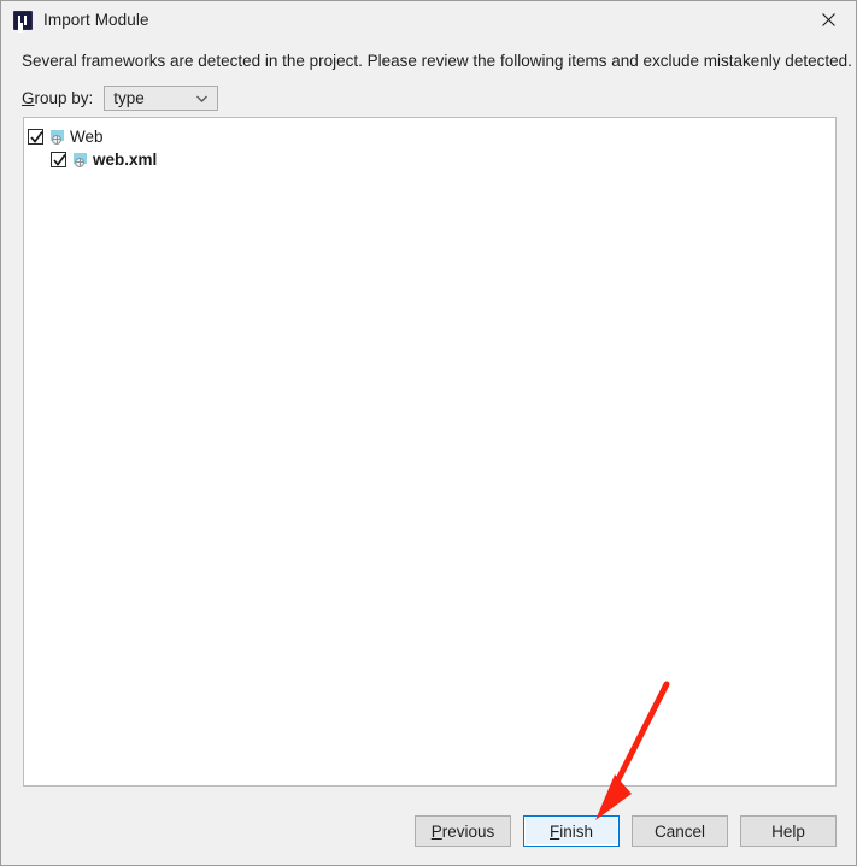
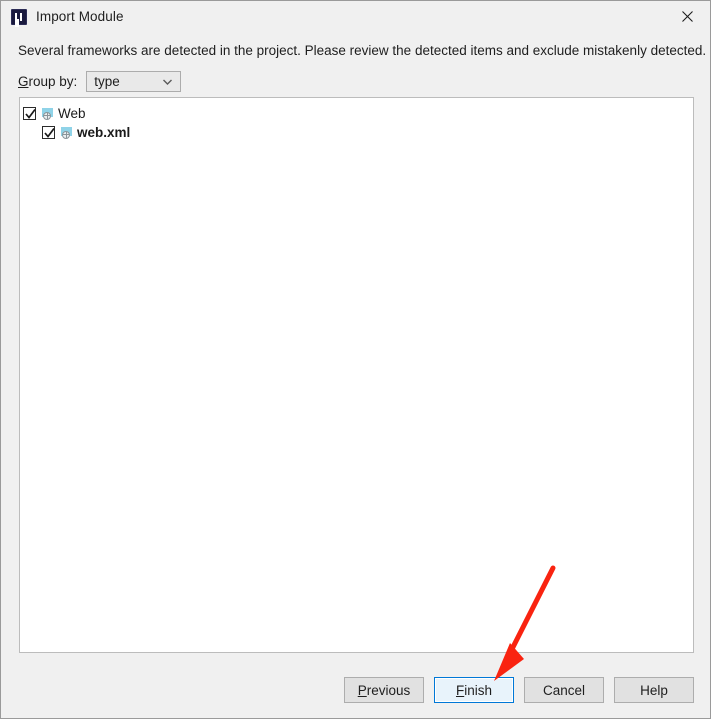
  Import Module
- Several frameworks are detected in the project. Please review the following items and exclude mistakenly detected.
+ Several frameworks are detected in the project. Please review the detected items and exclude mistakenly detected.
  Group by:
  type
  Web
  web.xml
  P
  revious
  F
  inish
  Cancel
  Help
